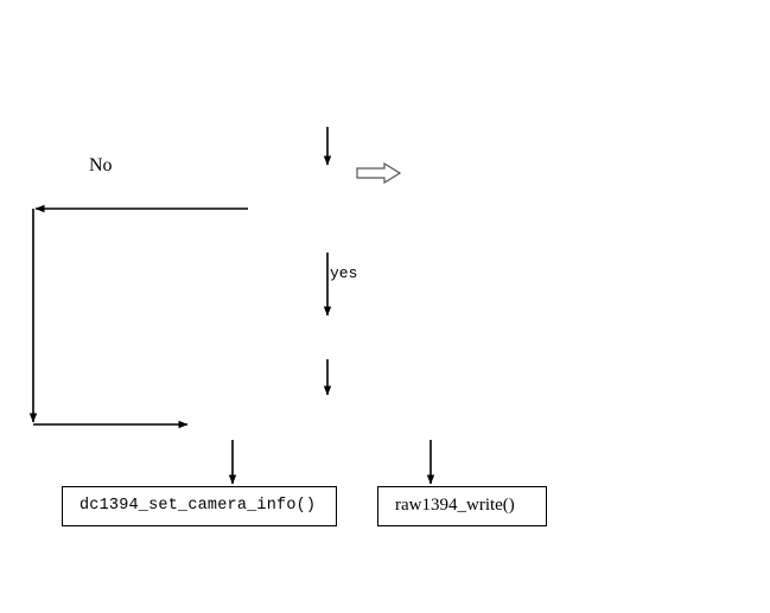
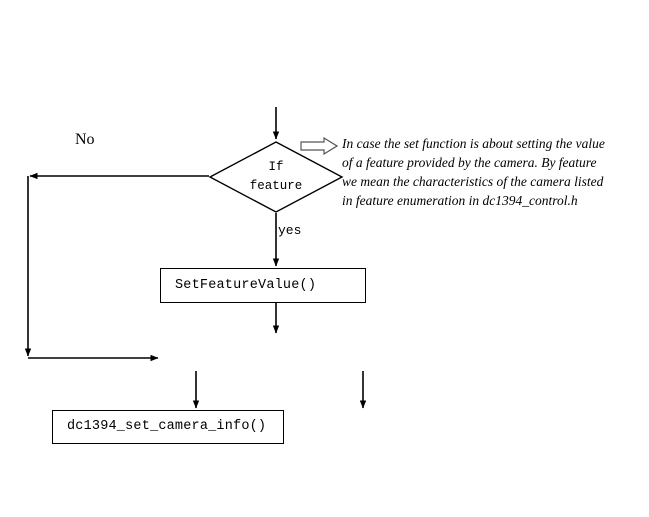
+ If
+ feature
+ SetFeatureValue()
  dc1394_set_camera_info()
- raw1394_write()
  No
  yes
+ In case the set function is about setting the value of a feature provided by the camera. By feature we mean the characteristics of the camera listed in feature enumeration in dc1394_control.h
